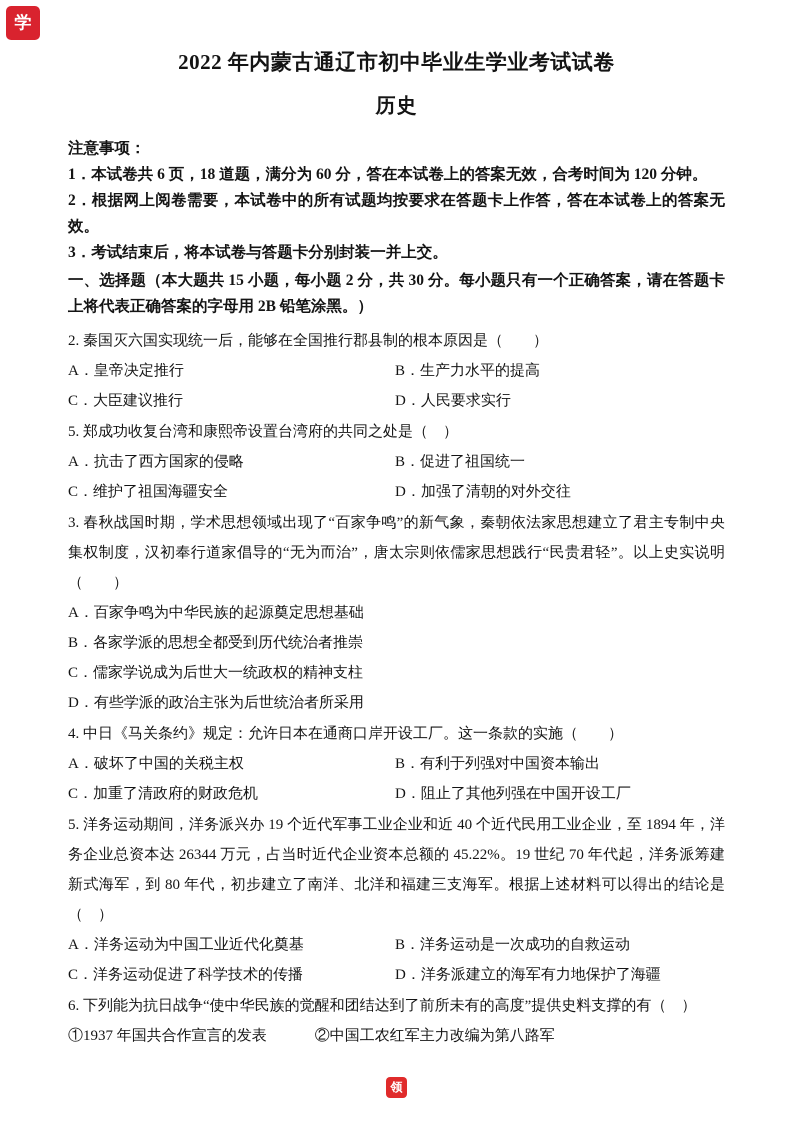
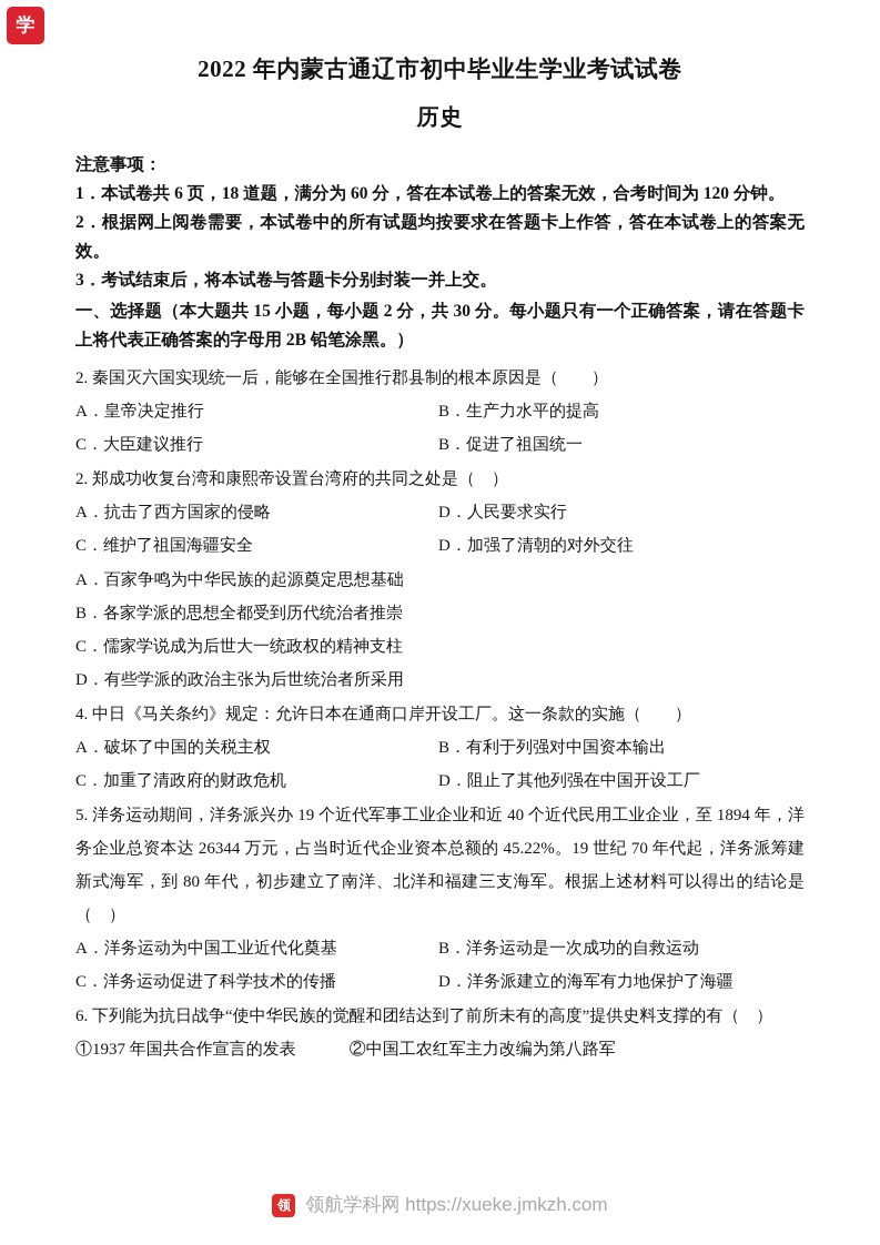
  学
  2022 年内蒙古通辽市初中毕业生学业考试试卷
  历史
  注意事项：
  1．本试卷共 6 页，18 道题，满分为 60 分，答在本试卷上的答案无效，合考时间为 120 分钟。
  2．根据网上阅卷需要，本试卷中的所有试题均按要求在答题卡上作答，答在本试卷上的答案无效。
  3．考试结束后，将本试卷与答题卡分别封装一并上交。
  一、选择题（本大题共 15 小题，每小题 2 分，共 30 分。每小题只有一个正确答案，请在答题卡上将代表正确答案的字母用 2B 铅笔涂黑。）
  2. 秦国灭六国实现统一后，能够在全国推行郡县制的根本原因是（ ）
  A．皇帝决定推行
  B．生产力水平的提高
  C．大臣建议推行
- D．人民要求实行
+ B．促进了祖国统一
- 5. 郑成功收复台湾和康熙帝设置台湾府的共同之处是（ ）
+ 2. 郑成功收复台湾和康熙帝设置台湾府的共同之处是（ ）
  A．抗击了西方国家的侵略
- B．促进了祖国统一
+ D．人民要求实行
  C．维护了祖国海疆安全
  D．加强了清朝的对外交往
- 3. 春秋战国时期，学术思想领域出现了“百家争鸣”的新气象，秦朝依法家思想建立了君主专制中央集权制度，汉初奉行道家倡导的“无为而治”，唐太宗则依儒家思想践行“民贵君轻”。以上史实说明（ ）
  A．百家争鸣为中华民族的起源奠定思想基础
  B．各家学派的思想全都受到历代统治者推崇
  C．儒家学说成为后世大一统政权的精神支柱
  D．有些学派的政治主张为后世统治者所采用
  4. 中日《马关条约》规定：允许日本在通商口岸开设工厂。这一条款的实施（ ）
  A．破坏了中国的关税主权
  B．有利于列强对中国资本输出
  C．加重了清政府的财政危机
  D．阻止了其他列强在中国开设工厂
  5. 洋务运动期间，洋务派兴办 19 个近代军事工业企业和近 40 个近代民用工业企业，至 1894 年，洋务企业总资本达 26344 万元，占当时近代企业资本总额的 45.22%。19 世纪 70 年代起，洋务派筹建新式海军，到 80 年代，初步建立了南洋、北洋和福建三支海军。根据上述材料可以得出的结论是（ ）
  A．洋务运动为中国工业近代化奠基
  B．洋务运动是一次成功的自救运动
  C．洋务运动促进了科学技术的传播
  D．洋务派建立的海军有力地保护了海疆
  6. 下列能为抗日战争“使中华民族的觉醒和团结达到了前所未有的高度”提供史料支撑的有（ ）
  ①1937 年国共合作宣言的发表
  ②中国工农红军主力改编为第八路军
  领
+ 领航学科网 https://xueke.jmkzh.com
